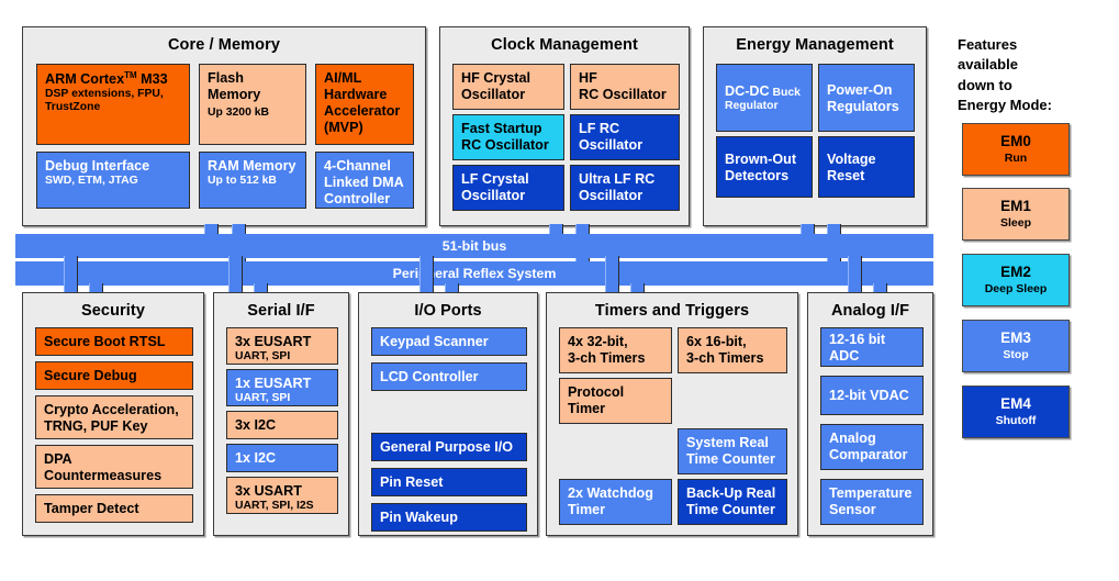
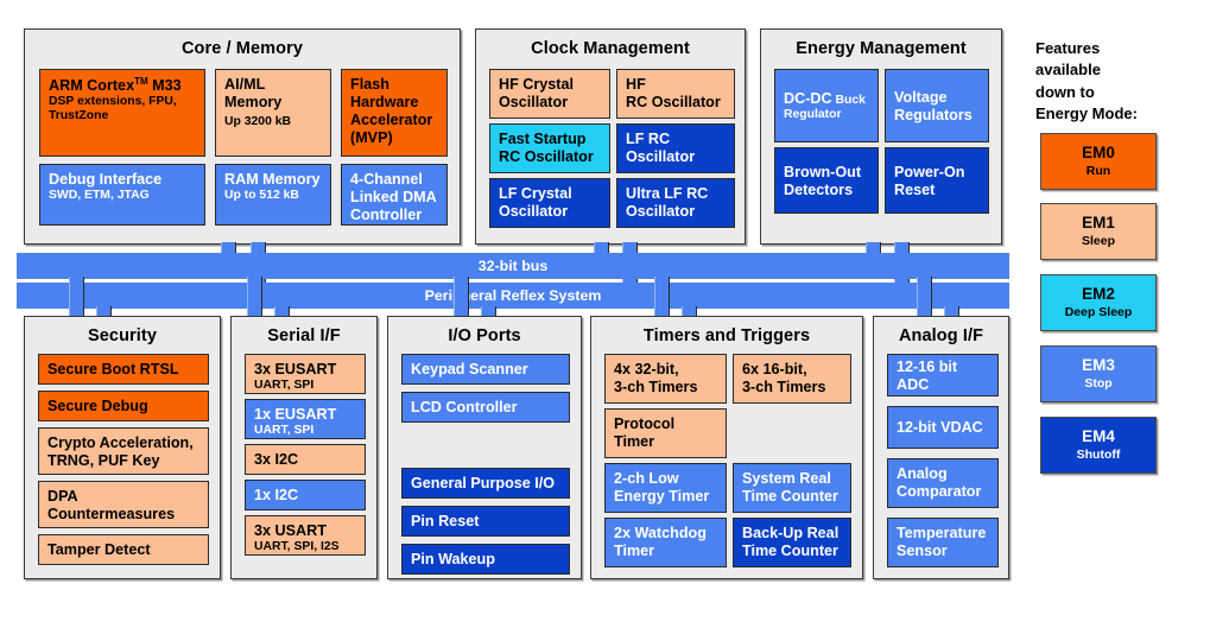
  Core / Memory
  ARM CortexTM M33
  DSP extensions, FPU,
  TrustZone
- Flash
+ AI/ML
  Memory
  Up 3200 kB
- AI/ML
+ Flash
  Hardware
  Accelerator
  (MVP)
  Debug Interface
  SWD, ETM, JTAG
  RAM Memory
  Up to 512 kB
  4-Channel
  Linked DMA
  Controller
  Clock Management
  HF Crystal
  Oscillator
  HF
  RC Oscillator
  Fast Startup
  RC Oscillator
  LF RC
  Oscillator
  LF Crystal
  Oscillator
  Ultra LF RC
  Oscillator
  Energy Management
  DC-DC Buck
  Regulator
- Power-On
+ Voltage
  Regulators
  Brown-Out
  Detectors
- Voltage
+ Power-On
  Reset
- 51-bit bus
+ 32-bit bus
  Perieral Reflex System
  Security
  Secure Boot RTSL
  Secure Debug
  Crypto Acceleration,
  TRNG, PUF Key
  DPA
  Countermeasures
  Tamper Detect
  Serial I/F
  3x EUSART
  UART, SPI
  1x EUSART
  UART, SPI
  3x I2C
  1x I2C
  3x USART
  UART, SPI, I2S
  I/O Ports
  Keypad Scanner
  LCD Controller
  General Purpose I/O
  Pin Reset
  Pin Wakeup
  Timers and Triggers
  4x 32-bit,
  3-ch Timers
  6x 16-bit,
  3-ch Timers
  Protocol
  Timer
+ 2-ch Low
+ Energy Timer
  System Real
  Time Counter
  2x Watchdog
  Timer
  Back-Up Real
  Time Counter
  Analog I/F
  12-16 bit ADC
  12-bit VDAC
  Analog
  Comparator
  Temperature
  Sensor
  Features
  available
  down to
  Energy Mode:
  EM0
  Run
  EM1
  Sleep
  EM2
  Deep Sleep
  EM3
  Stop
  EM4
  Shutoff
